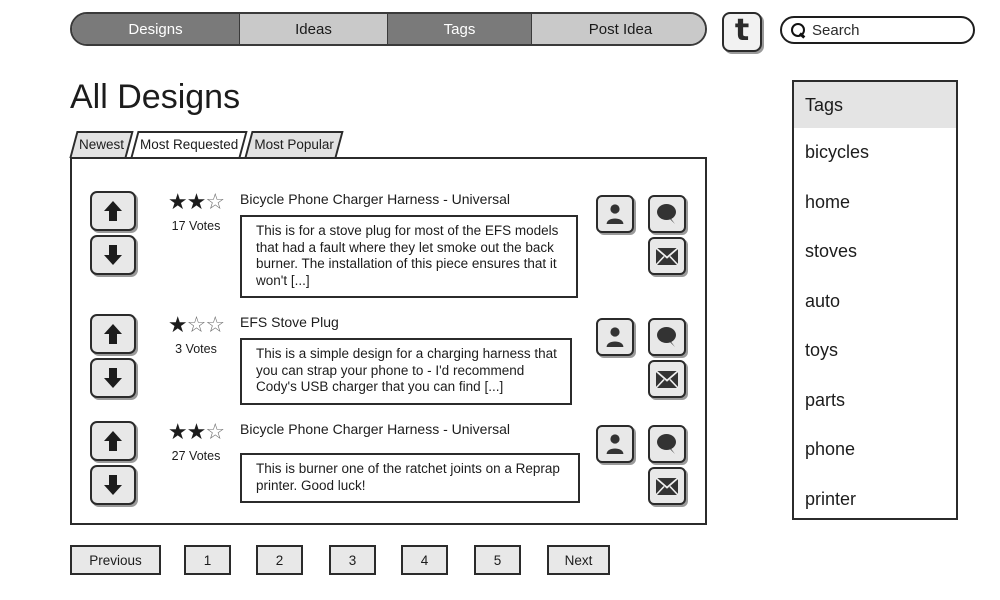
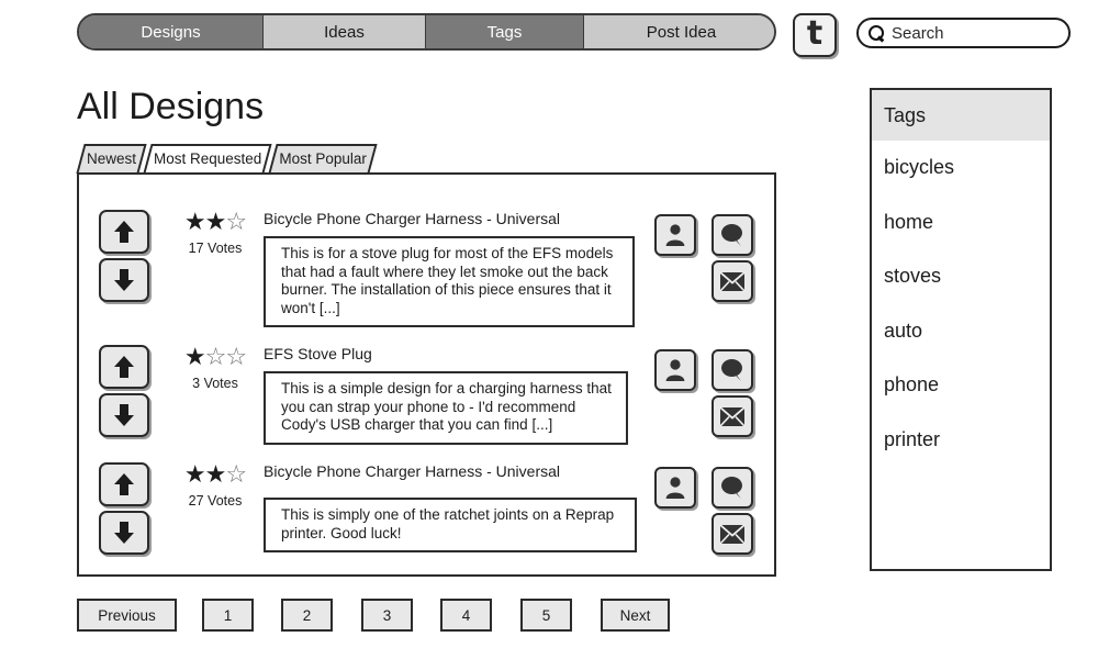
  Designs
  Ideas
  Tags
  Post Idea
  t
  Search
  All Designs
  Newest
  Most Requested
  Most Popular
  ★★☆
  17 Votes
  Bicycle Phone Charger Harness - Universal
  This is for a stove plug for most of the EFS models that had a fault where they let smoke out the back burner. The installation of this piece ensures that it won't [...]
  ★☆☆
  3 Votes
  EFS Stove Plug
  This is a simple design for a charging harness that you can strap your phone to - I'd recommend Cody's USB charger that you can find [...]
  ★★☆
  27 Votes
  Bicycle Phone Charger Harness - Universal
- This is burner one of the ratchet joints on a Reprap printer. Good luck!
+ This is simply one of the ratchet joints on a Reprap printer. Good luck!
  Tags
  bicycles
  home
  stoves
  auto
- toys
- parts
  phone
  printer
  Previous
  1
  2
  3
  4
  5
  Next
